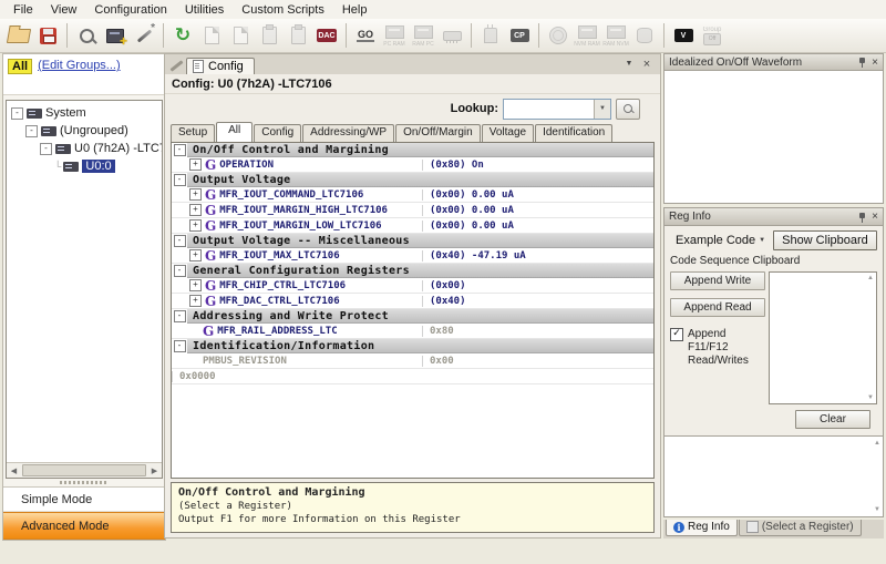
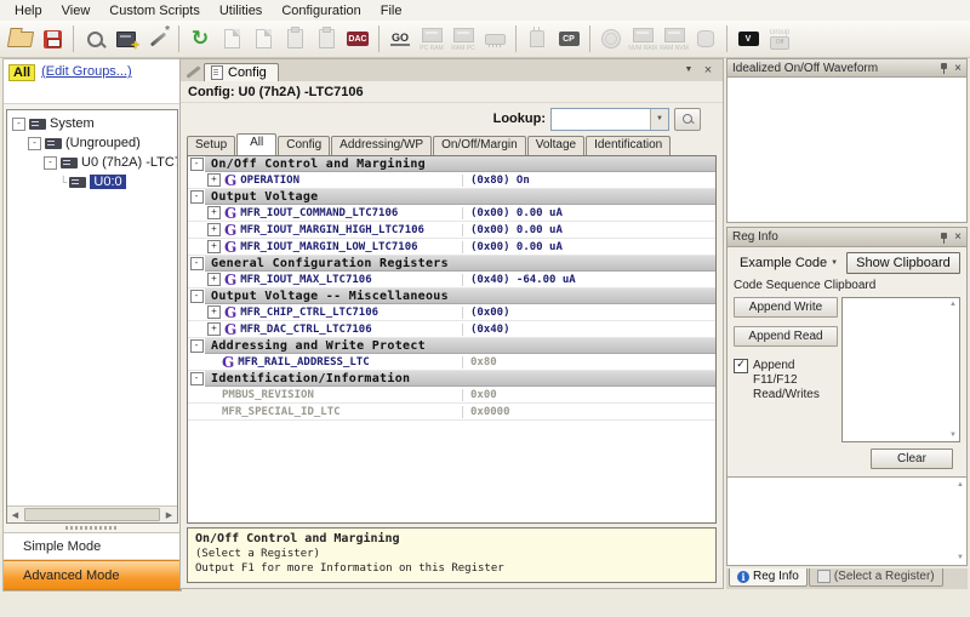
- File
+ Help
  View
- Configuration
+ Custom Scripts
  Utilities
- Custom Scripts
+ Configuration
- Help
+ File
  +
  *
  ↻
  GO
  All
  (Edit Groups...)
  -
  System
  -
  (Ungrouped)
  -
  U0 (7h2A) -LTC
  └
  U0:0
  Simple Mode
  Advanced Mode
  Config
  ×
  Config: U0 (7h2A) -LTC7106
  Lookup:
  Setup
  All
  Config
  Addressing/WP
  On/Off/Margin
  Voltage
  Identification
  -
  On/Off Control and Margining
  +
  G
  OPERATION
  (0x80) On
  -
  Output Voltage
  +
  G
  MFR_IOUT_COMMAND_LTC7106
  (0x00) 0.00 uA
  +
  G
  MFR_IOUT_MARGIN_HIGH_LTC7106
  (0x00) 0.00 uA
  +
  G
  MFR_IOUT_MARGIN_LOW_LTC7106
  (0x00) 0.00 uA
  -
- Output Voltage -- Miscellaneous
+ General Configuration Registers
  +
  G
  MFR_IOUT_MAX_LTC7106
- (0x40) -47.19 uA
+ (0x40) -64.00 uA
  -
- General Configuration Registers
+ Output Voltage -- Miscellaneous
  +
  G
  MFR_CHIP_CTRL_LTC7106
  (0x00)
  +
  G
  MFR_DAC_CTRL_LTC7106
  (0x40)
  -
  Addressing and Write Protect
  G
  MFR_RAIL_ADDRESS_LTC
  0x80
  -
  Identification/Information
  PMBUS_REVISION
  0x00
+ MFR_SPECIAL_ID_LTC
  0x0000
  On/Off Control and Margining
  (Select a Register)
  Output F1 for more Information on this Register
  Idealized On/Off Waveform
  ×
  Reg Info
  ×
  Example Code
  Show Clipboard
  Code Sequence Clipboard
  Append Write
  Append Read
  ✓
  Append F11/F12 Read/Writes
  Clear
  i
  Reg Info
  (Select a Register)
